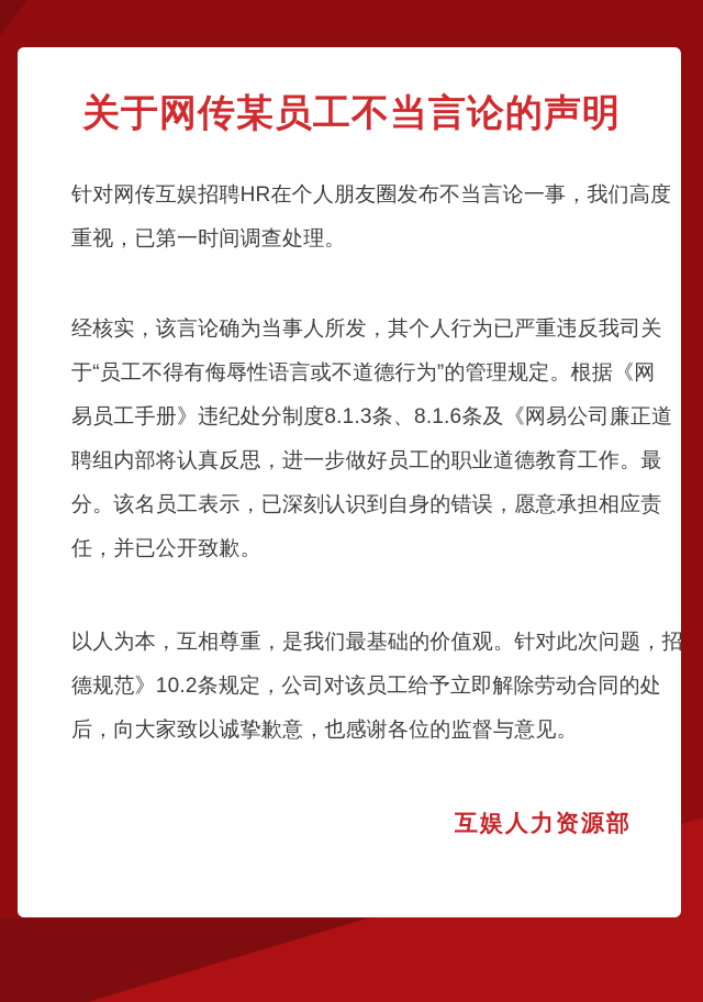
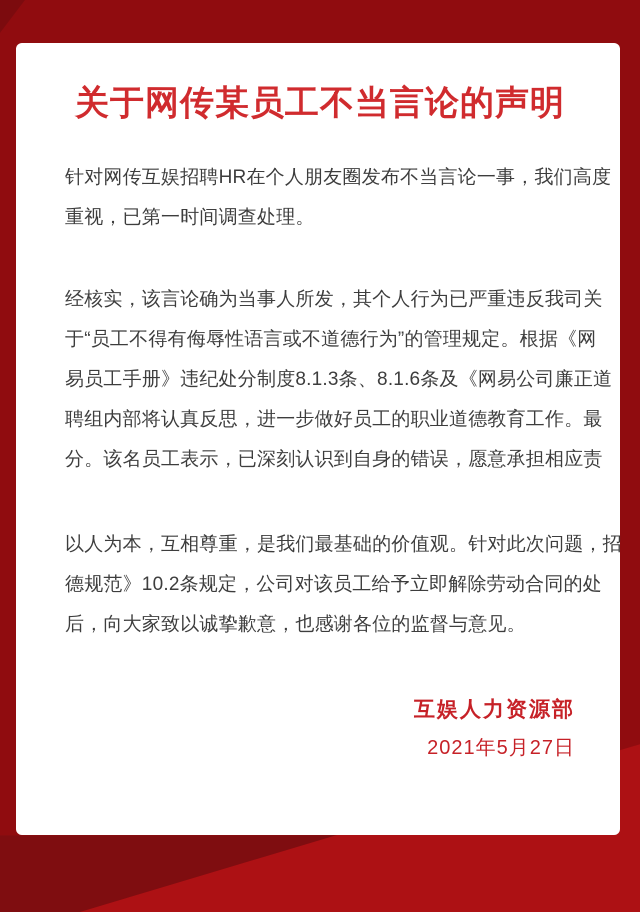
  关于网传某员工不当言论的声明
  针对网传互娱招聘HR在个人朋友圈发布不当言论一事，我们高度
  重视，已第一时间调查处理。
  经核实，该言论确为当事人所发，其个人行为已严重违反我司关
  于“员工不得有侮辱性语言或不道德行为”的管理规定。根据《网
  易员工手册》违纪处分制度8.1.3条、8.1.6条及《网易公司廉正道
  聘组内部将认真反思，进一步做好员工的职业道德教育工作。最
  分。该名员工表示，已深刻认识到自身的错误，愿意承担相应责
- 任，并已公开致歉。
  以人为本，互相尊重，是我们最基础的价值观。针对此次问题，招
  德规范》10.2条规定，公司对该员工给予立即解除劳动合同的处
  后，向大家致以诚挚歉意，也感谢各位的监督与意见。
  互娱人力资源部
+ 2021年5月27日
